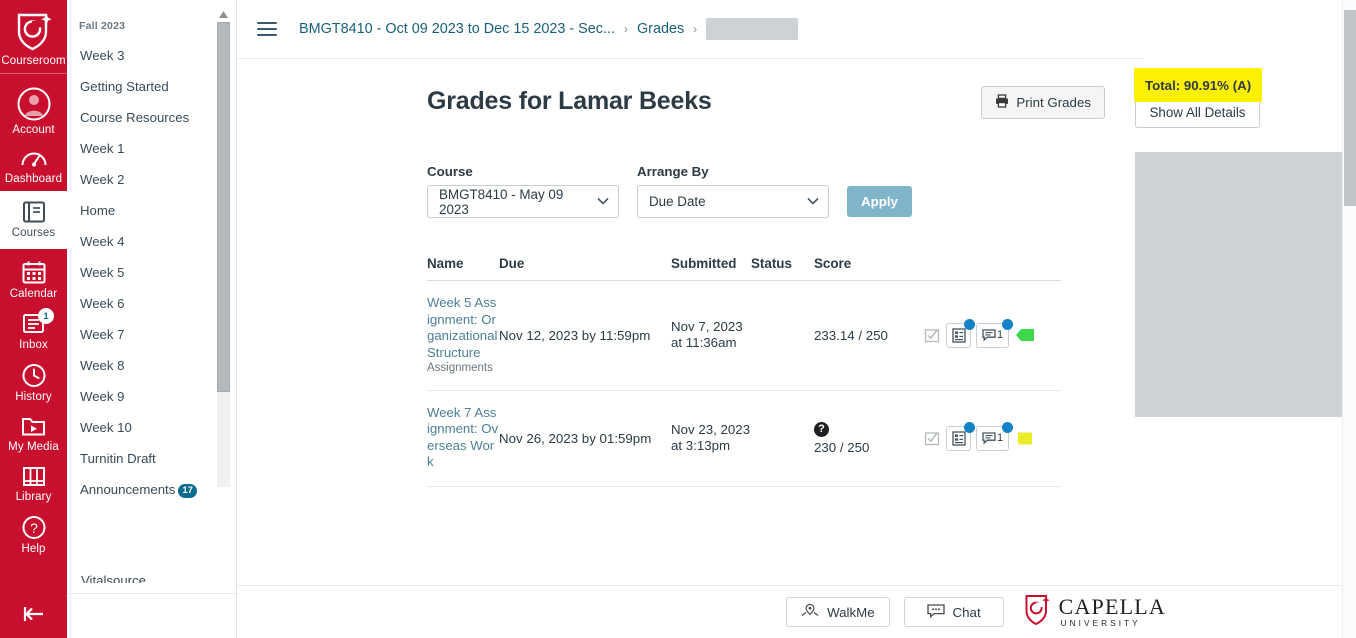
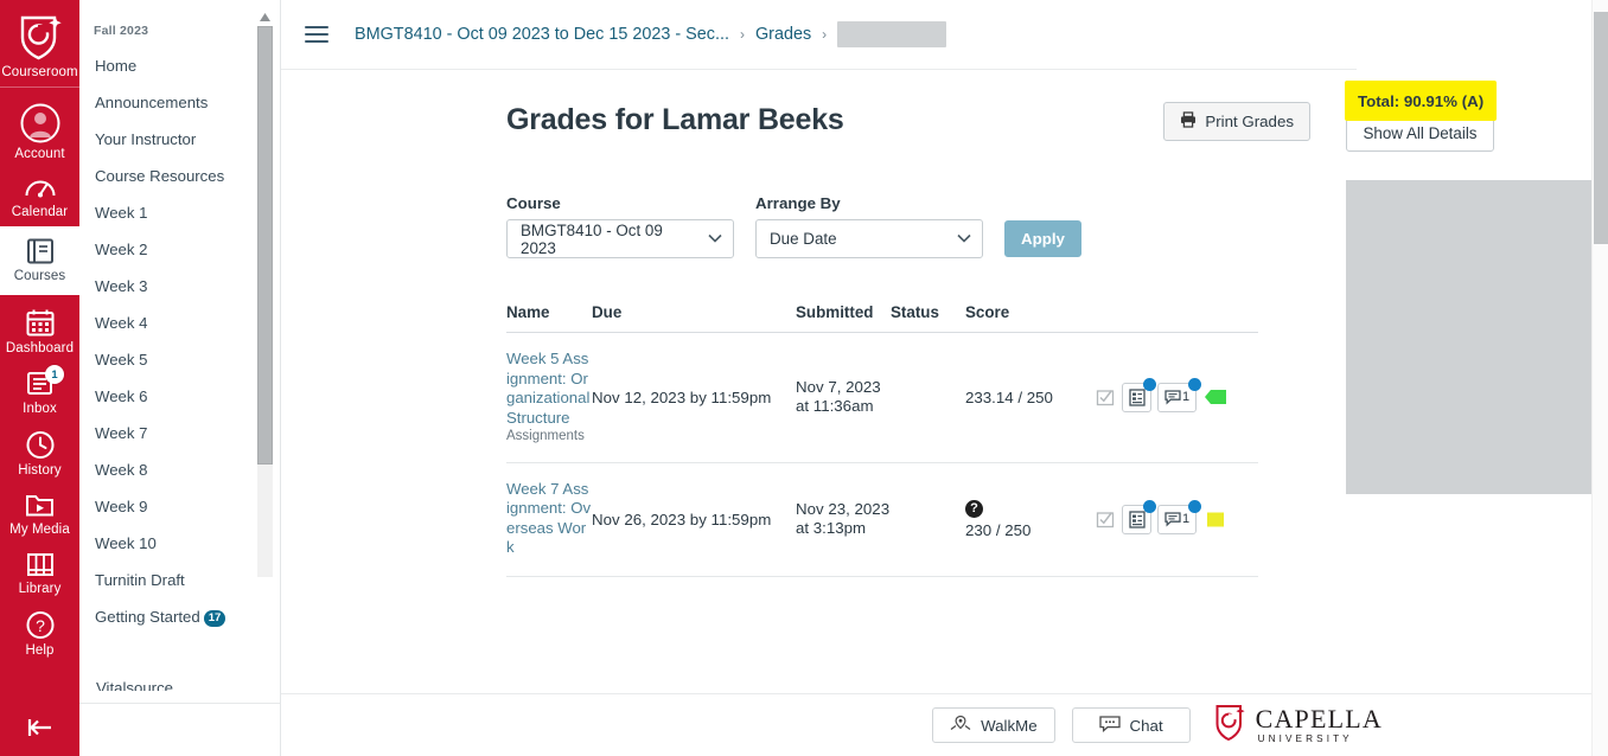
  Courseroom
  Account
- Dashboard
+ Calendar
  Courses
- Calendar
+ Dashboard
  1
  Inbox
  History
  My Media
  Library
  ?
  Help
  Fall 2023
- Week 3
+ Home
- Getting Started
+ Announcements
+ Your Instructor
  Course Resources
  Week 1
  Week 2
- Home
+ Week 3
  Week 4
  Week 5
  Week 6
  Week 7
  Week 8
  Week 9
  Week 10
  Turnitin Draft
- Announcements 17
+ Getting Started 17
  Vitalsource
  BMGT8410 - Oct 09 2023 to Dec 15 2023 - Sec...
  ›
  Grades
  ›
  Grades for Lamar Beeks
  Print Grades
  Course
- BMGT8410 - May 09 2023
+ BMGT8410 - Oct 09 2023
  Arrange By
  Due Date
  Apply
  Name	Due	Submitted	Status	Score
  Week 5 Assignment: Organizational Structure Assignments	Nov 12, 2023 by 11:59pm	Nov 7, 2023 at 11:36am		233.14 / 250	1
- Week 7 Assignment: Overseas Work	Nov 26, 2023 by 01:59pm	Nov 23, 2023 at 3:13pm		? 230 / 250	1
+ Week 7 Assignment: Overseas Work	Nov 26, 2023 by 11:59pm	Nov 23, 2023 at 3:13pm		? 230 / 250	1
  Total: 90.91% (A)
  Show All Details
  WalkMe
  Chat
  CAPELLA
  UNIVERSITY
